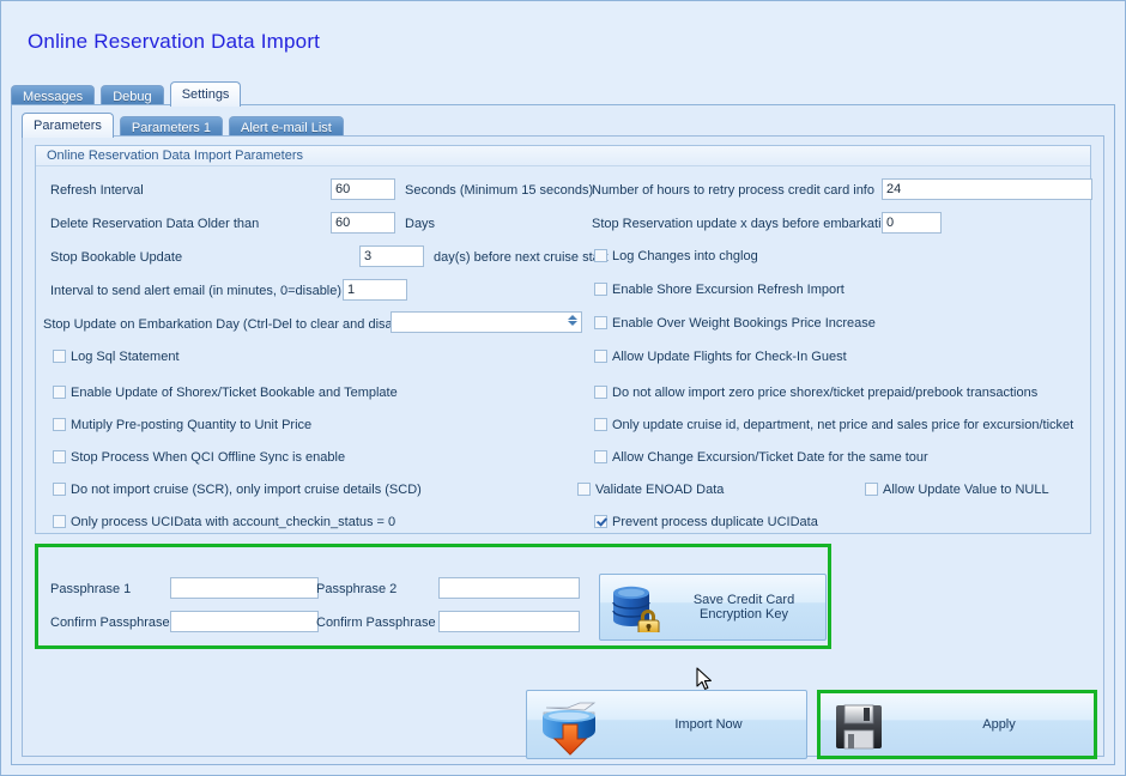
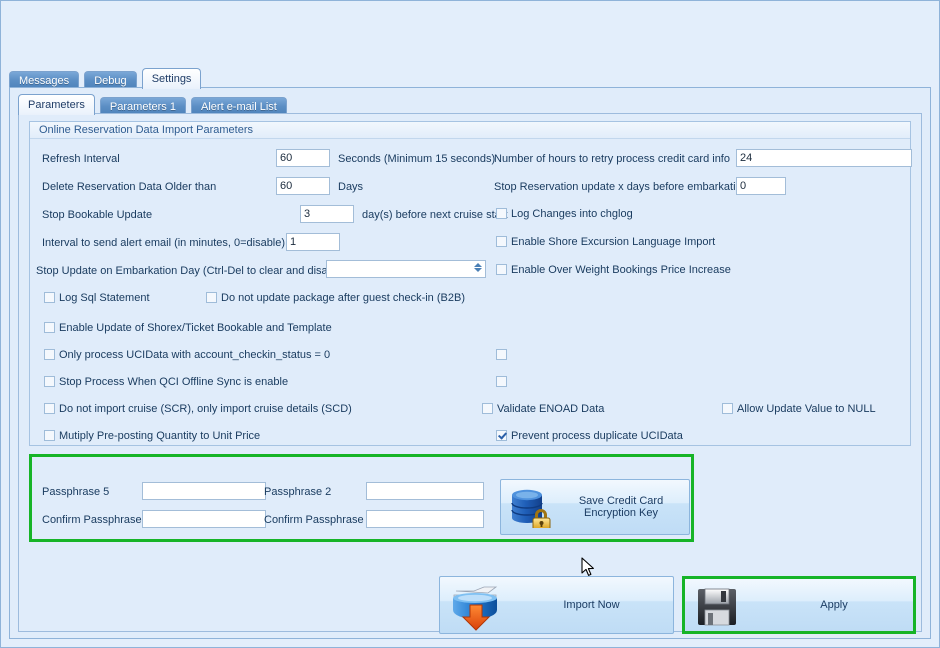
- Online Reservation Data Import
  Messages Debug Settings
  Parameters Parameters 1 Alert e-mail List
  Online Reservation Data Import Parameters
  Refresh Interval
  60
  Seconds (Minimum 15 seconds)
  Delete Reservation Data Older than
  60
  Days
  Stop Bookable Update
  3
  day(s) before next cruise st
  Interval to send alert email (in minutes, 0=disable)
  1
  Stop Update on Embarkation Day (Ctrl-Del to clear and disa
  Number of hours to retry process credit card info
  24
  Stop Reservation update x days before embarkati
  0
  Log Changes into chglog
- Enable Shore Excursion Refresh Import
+ Enable Shore Excursion Language Import
  Enable Over Weight Bookings Price Increase
  Log Sql Statement
+ Do not update package after guest check-in (B2B)
  Enable Update of Shorex/Ticket Bookable and Template
- Mutiply Pre-posting Quantity to Unit Price
+ Only process UCIData with account_checkin_status = 0
  Stop Process When QCI Offline Sync is enable
  Do not import cruise (SCR), only import cruise details (SCD)
- Only process UCIData with account_checkin_status = 0
+ Mutiply Pre-posting Quantity to Unit Price
- Allow Update Flights for Check-In Guest
- Do not allow import zero price shorex/ticket prepaid/prebook transactions
- Only update cruise id, department, net price and sales price for excursion/ticket
- Allow Change Excursion/Ticket Date for the same tour
  Validate ENOAD Data
  Allow Update Value to NULL
  Prevent process duplicate UCIData
- Passphrase 1
+ Passphrase 5
  Passphrase 2
  Confirm Passphrase
  Confirm Passphrase
  Save Credit Card Encryption Key
  Import Now
  Apply
